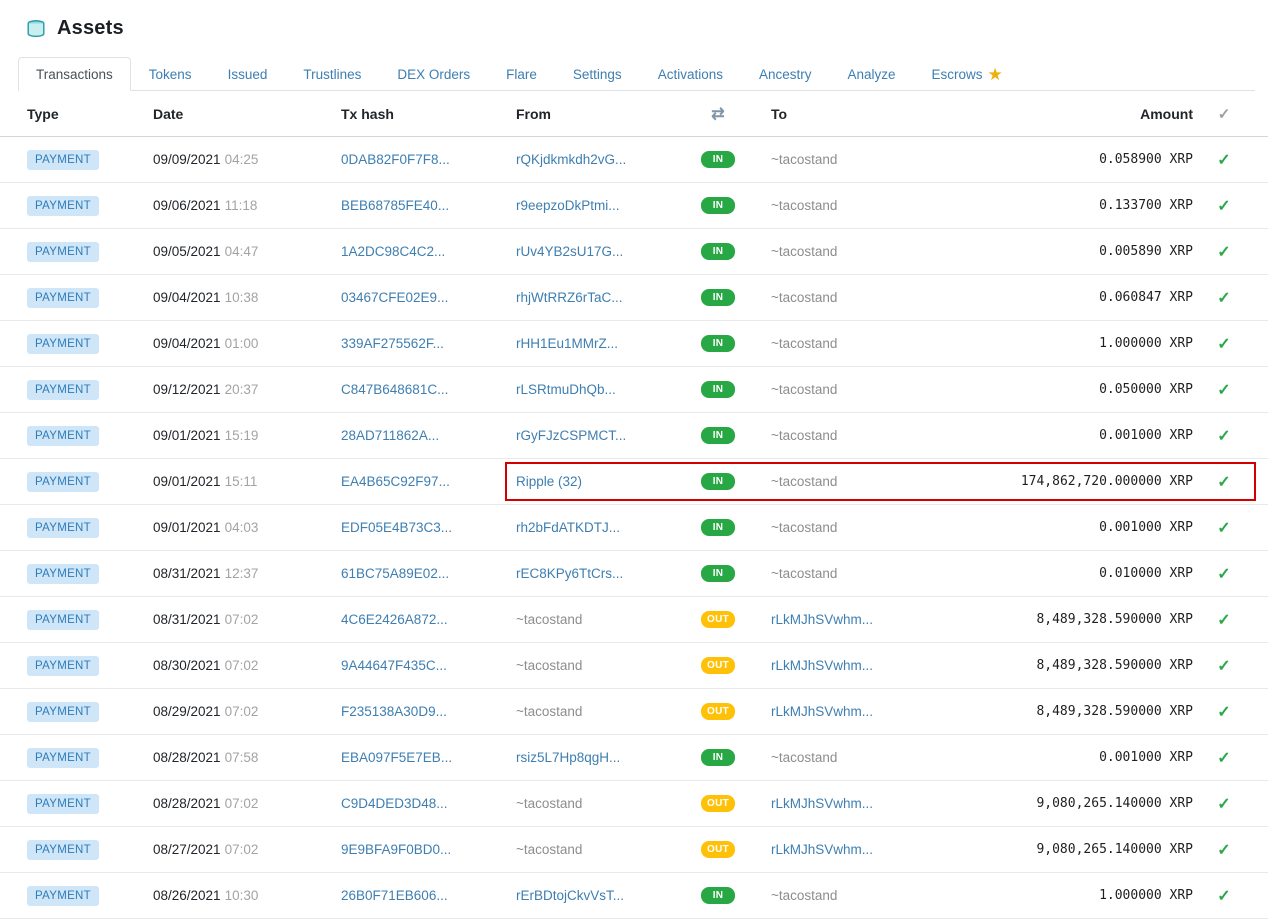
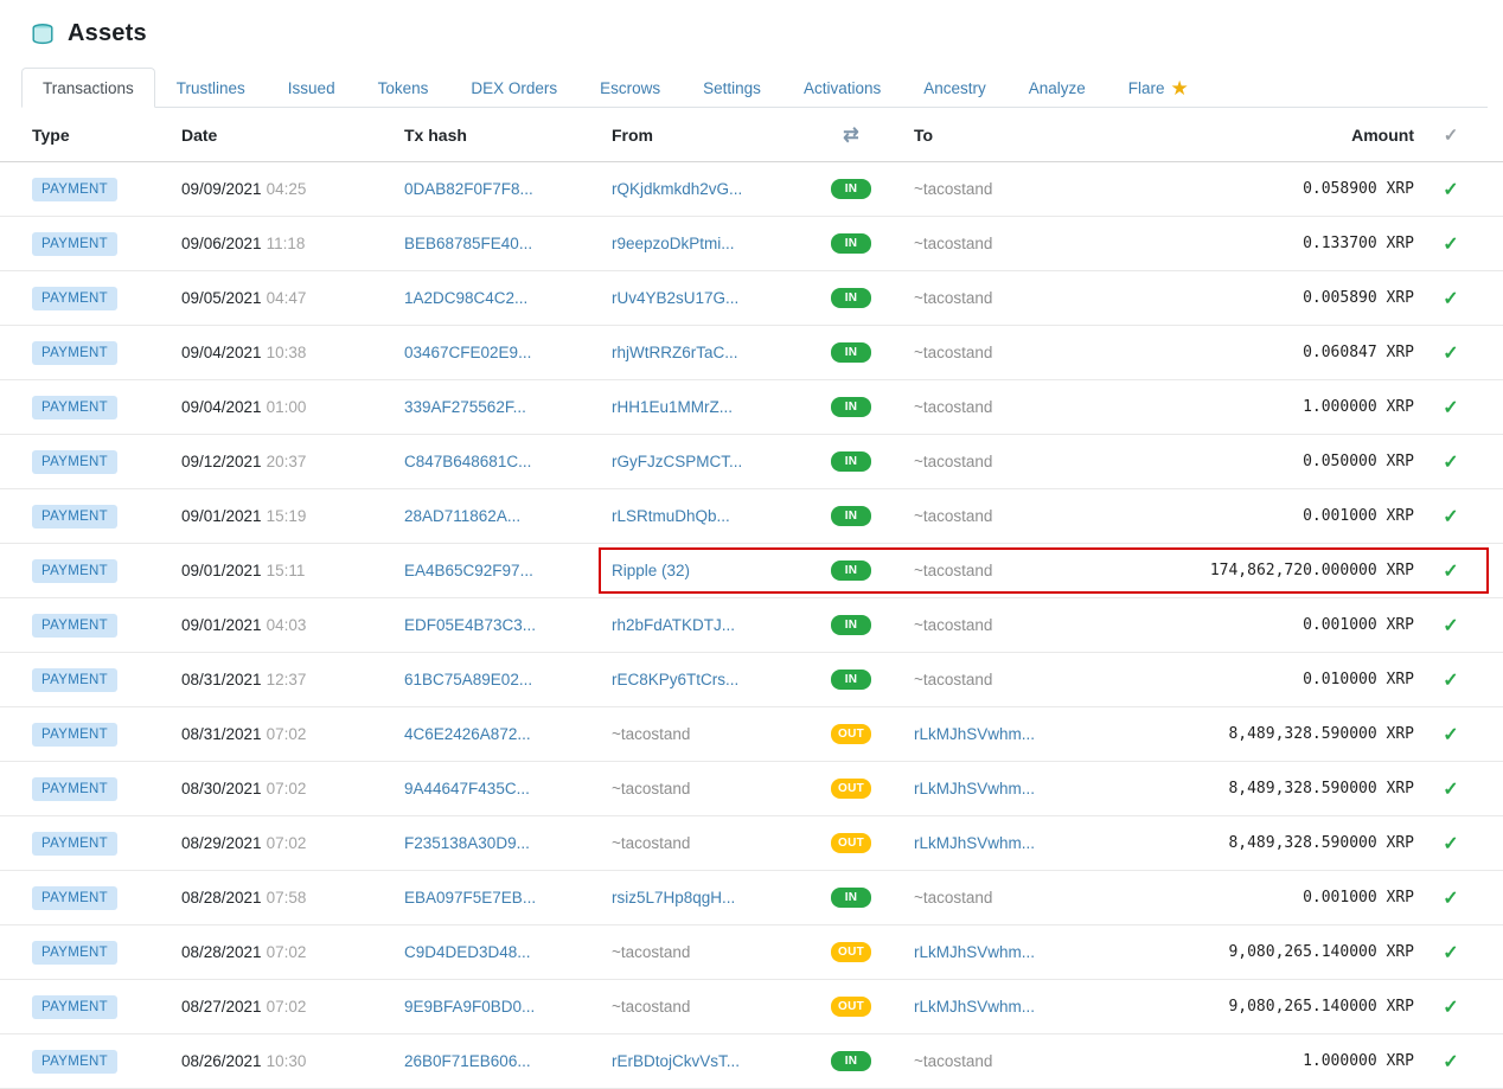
  Assets
  Transactions
- Tokens
+ Trustlines
  Issued
- Trustlines
+ Tokens
  DEX Orders
- Flare
+ Escrows
  Settings
  Activations
  Ancestry
  Analyze
- Escrows
+ Flare
  ★
  Type
  Date
  Tx hash
  From
  ⇄
  To
  Amount
  ✓
  PAYMENT
  09/09/2021 04:25
  0DAB82F0F7F8...
  rQKjdkmkdh2vG...
  IN
  ~tacostand
  0.058900 XRP
  ✓
  PAYMENT
  09/06/2021 11:18
  BEB68785FE40...
  r9eepzoDkPtmi...
  IN
  ~tacostand
  0.133700 XRP
  ✓
  PAYMENT
  09/05/2021 04:47
  1A2DC98C4C2...
  rUv4YB2sU17G...
  IN
  ~tacostand
  0.005890 XRP
  ✓
  PAYMENT
  09/04/2021 10:38
  03467CFE02E9...
  rhjWtRRZ6rTaC...
  IN
  ~tacostand
  0.060847 XRP
  ✓
  PAYMENT
  09/04/2021 01:00
  339AF275562F...
  rHH1Eu1MMrZ...
  IN
  ~tacostand
  1.000000 XRP
  ✓
  PAYMENT
  09/12/2021 20:37
  C847B648681C...
- rLSRtmuDhQb...
+ rGyFJzCSPMCT...
  IN
  ~tacostand
  0.050000 XRP
  ✓
  PAYMENT
  09/01/2021 15:19
  28AD711862A...
- rGyFJzCSPMCT...
+ rLSRtmuDhQb...
  IN
  ~tacostand
  0.001000 XRP
  ✓
  PAYMENT
  09/01/2021 15:11
  EA4B65C92F97...
  Ripple (32)
  IN
  ~tacostand
  174,862,720.000000 XRP
  ✓
  PAYMENT
  09/01/2021 04:03
  EDF05E4B73C3...
  rh2bFdATKDTJ...
  IN
  ~tacostand
  0.001000 XRP
  ✓
  PAYMENT
  08/31/2021 12:37
  61BC75A89E02...
  rEC8KPy6TtCrs...
  IN
  ~tacostand
  0.010000 XRP
  ✓
  PAYMENT
  08/31/2021 07:02
  4C6E2426A872...
  ~tacostand
  OUT
  rLkMJhSVwhm...
  8,489,328.590000 XRP
  ✓
  PAYMENT
  08/30/2021 07:02
  9A44647F435C...
  ~tacostand
  OUT
  rLkMJhSVwhm...
  8,489,328.590000 XRP
  ✓
  PAYMENT
  08/29/2021 07:02
  F235138A30D9...
  ~tacostand
  OUT
  rLkMJhSVwhm...
  8,489,328.590000 XRP
  ✓
  PAYMENT
  08/28/2021 07:58
  EBA097F5E7EB...
  rsiz5L7Hp8qgH...
  IN
  ~tacostand
  0.001000 XRP
  ✓
  PAYMENT
  08/28/2021 07:02
  C9D4DED3D48...
  ~tacostand
  OUT
  rLkMJhSVwhm...
  9,080,265.140000 XRP
  ✓
  PAYMENT
  08/27/2021 07:02
  9E9BFA9F0BD0...
  ~tacostand
  OUT
  rLkMJhSVwhm...
  9,080,265.140000 XRP
  ✓
  PAYMENT
  08/26/2021 10:30
  26B0F71EB606...
  rErBDtojCkvVsT...
  IN
  ~tacostand
  1.000000 XRP
  ✓
